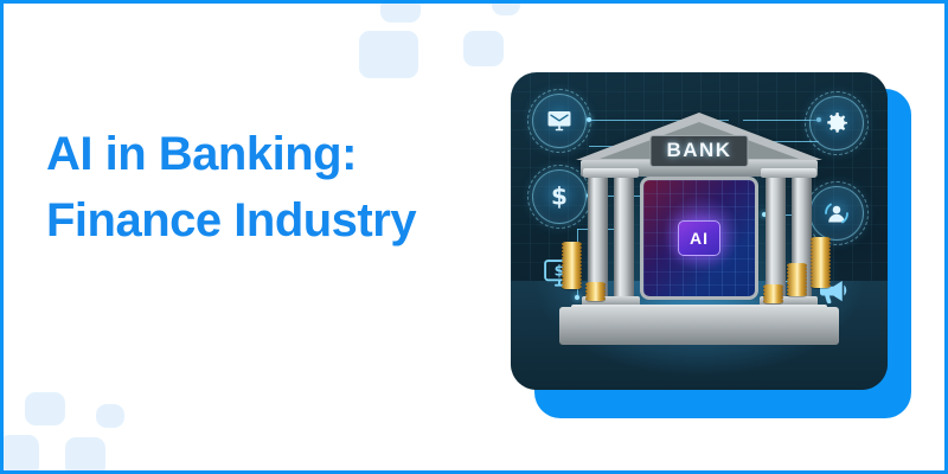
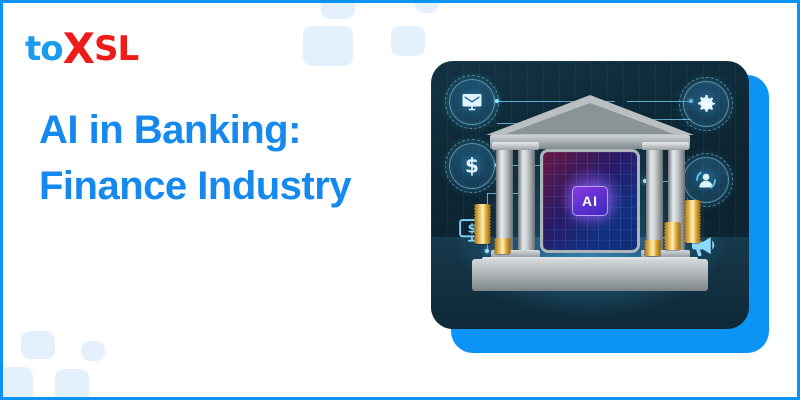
+ toXSL
  AI in Banking:
  Finance Industry
  $
  $
- BANK
  AI
